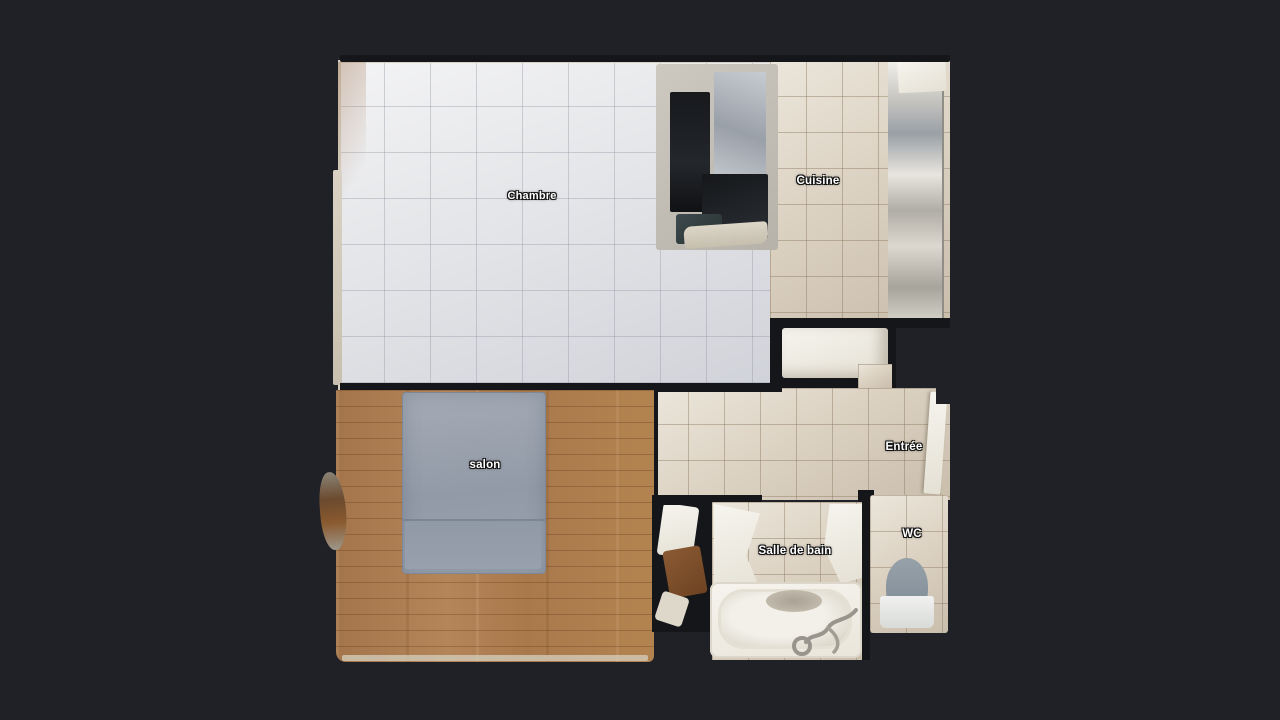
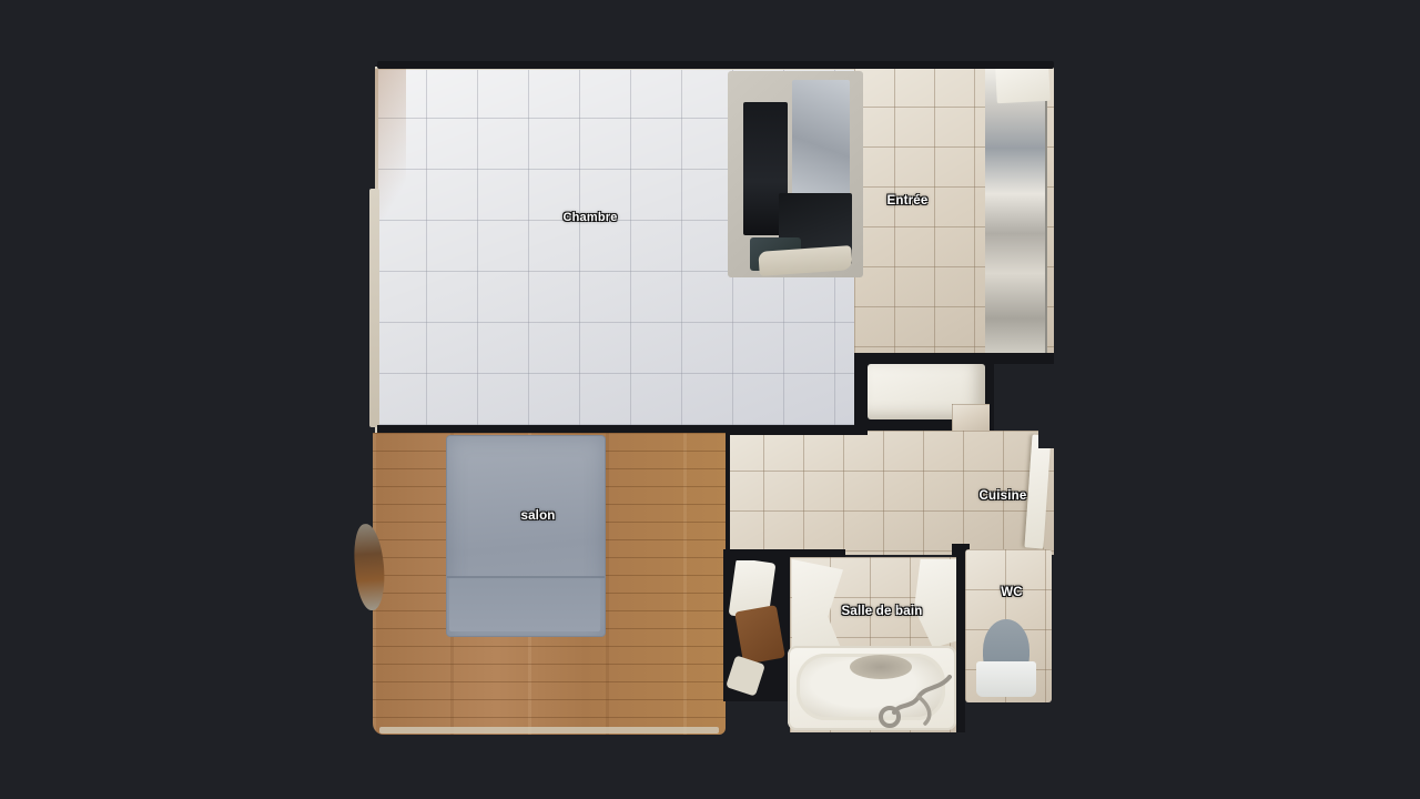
  Chambre
- Cuisine
+ Entrée
  salon
- Entrée
+ Cuisine
  Salle de bain
  WC
